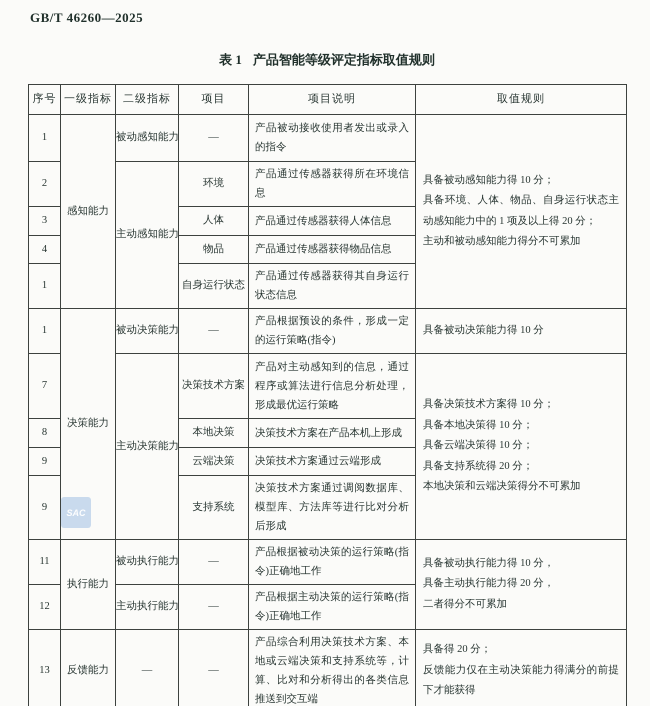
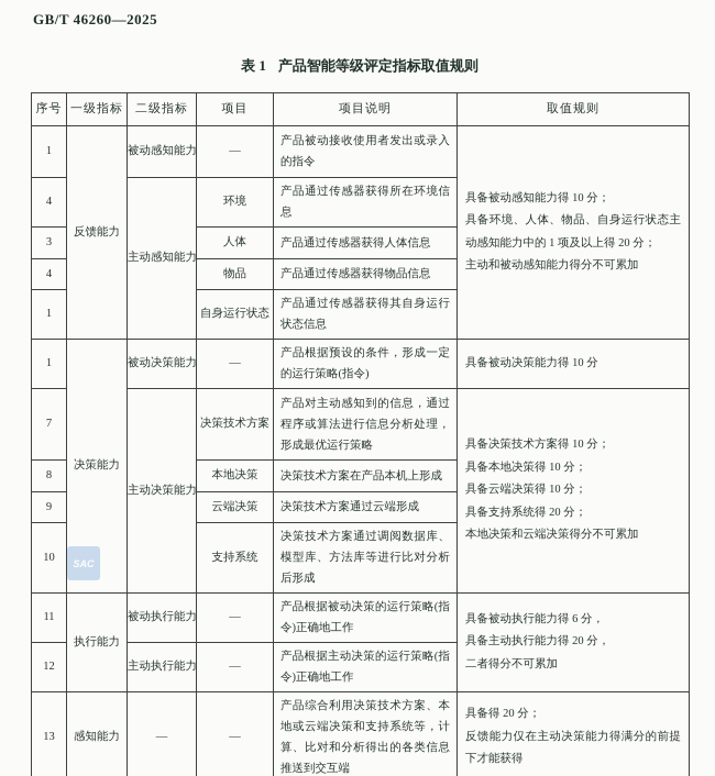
  GB/T 46260—2025
  表 1 产品智能等级评定指标取值规则
  序号	一级指标	二级指标	项目	项目说明	取值规则
- 1	感知能力	被动感知能力	—	产品被动接收使用者发出或录入的指令	具备被动感知能力得 10 分； 具备环境、人体、物品、自身运行状态主动感知能力中的 1 项及以上得 20 分； 主动和被动感知能力得分不可累加
+ 1	反馈能力	被动感知能力	—	产品被动接收使用者发出或录入的指令	具备被动感知能力得 10 分； 具备环境、人体、物品、自身运行状态主动感知能力中的 1 项及以上得 20 分； 主动和被动感知能力得分不可累加
- 2	主动感知能力	环境	产品通过传感器获得所在环境信息
+ 4	主动感知能力	环境	产品通过传感器获得所在环境信息
  3	人体	产品通过传感器获得人体信息
  4	物品	产品通过传感器获得物品信息
  1	自身运行状态	产品通过传感器获得其自身运行状态信息
  1	决策能力	被动决策能力	—	产品根据预设的条件，形成一定的运行策略(指令)	具备被动决策能力得 10 分
  7	主动决策能力	决策技术方案	产品对主动感知到的信息，通过程序或算法进行信息分析处理，形成最优运行策略	具备决策技术方案得 10 分； 具备本地决策得 10 分； 具备云端决策得 10 分； 具备支持系统得 20 分； 本地决策和云端决策得分不可累加
  8	本地决策	决策技术方案在产品本机上形成
  9	云端决策	决策技术方案通过云端形成
- 9	支持系统	决策技术方案通过调阅数据库、模型库、方法库等进行比对分析后形成
+ 10	支持系统	决策技术方案通过调阅数据库、模型库、方法库等进行比对分析后形成
- 11	执行能力	被动执行能力	—	产品根据被动决策的运行策略(指令)正确地工作	具备被动执行能力得 10 分， 具备主动执行能力得 20 分， 二者得分不可累加
+ 11	执行能力	被动执行能力	—	产品根据被动决策的运行策略(指令)正确地工作	具备被动执行能力得 6 分， 具备主动执行能力得 20 分， 二者得分不可累加
  12	主动执行能力	—	产品根据主动决策的运行策略(指令)正确地工作
- 13	反馈能力	—	—	产品综合利用决策技术方案、本地或云端决策和支持系统等，计算、比对和分析得出的各类信息推送到交互端	具备得 20 分； 反馈能力仅在主动决策能力得满分的前提下才能获得
+ 13	感知能力	—	—	产品综合利用决策技术方案、本地或云端决策和支持系统等，计算、比对和分析得出的各类信息推送到交互端	具备得 20 分； 反馈能力仅在主动决策能力得满分的前提下才能获得
  SAC
